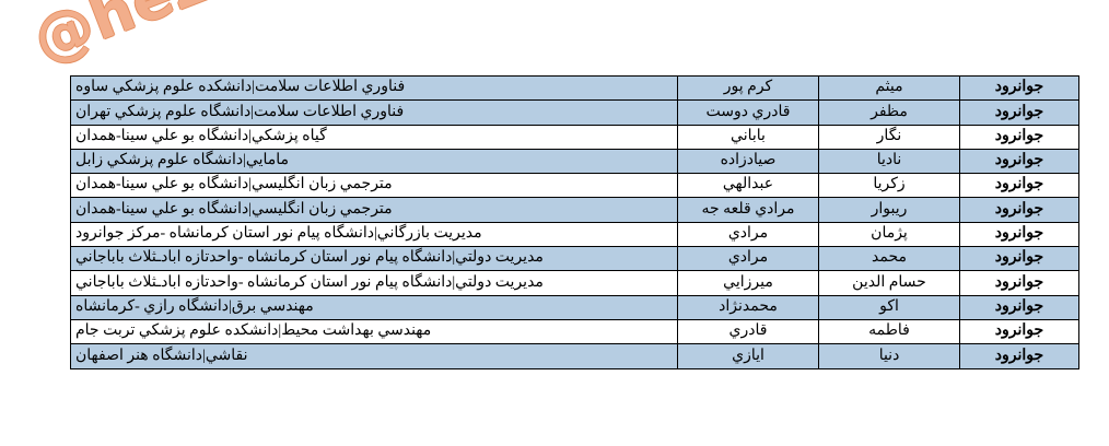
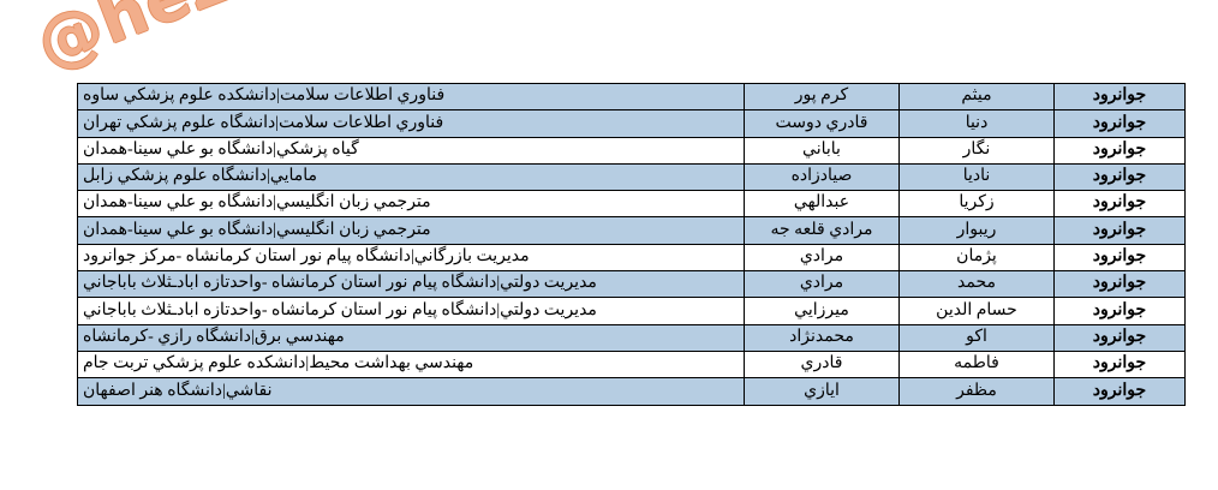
  جوانرود	میثم	کرم پور	فناوري اطلاعات سلامت|دانشکده علوم پزشکي ساوه
- جوانرود	مظفر	قادري دوست	فناوري اطلاعات سلامت|دانشگاه علوم پزشکي تهران
+ جوانرود	دنيا	قادري دوست	فناوري اطلاعات سلامت|دانشگاه علوم پزشکي تهران
  جوانرود	نگار	باباني	گياه پزشکي|دانشگاه بو علي سينا-همدان
  جوانرود	ناديا	صيادزاده	مامايي|دانشگاه علوم پزشکي زابل
  جوانرود	زکريا	عبدالهي	مترجمي زبان انگليسي|دانشگاه بو علي سينا-همدان
  جوانرود	ريبوار	مرادي قلعه جه	مترجمي زبان انگليسي|دانشگاه بو علي سينا-همدان
  جوانرود	پژمان	مرادي	مديريت بازرگاني|دانشگاه پيام نور استان کرمانشاه -مرکز جوانرود
  جوانرود	محمد	مرادي	مديريت دولتي|دانشگاه پيام نور استان کرمانشاه -واحدتازه ابادـثلاث باباجاني
  جوانرود	حسام الدين	ميرزايي	مديريت دولتي|دانشگاه پيام نور استان کرمانشاه -واحدتازه ابادـثلاث باباجاني
  جوانرود	اکو	محمدنژاد	مهندسي برق|دانشگاه رازي -کرمانشاه
  جوانرود	فاطمه	قادري	مهندسي بهداشت محيط|دانشکده علوم پزشکي تربت جام
- جوانرود	دنيا	ايازي	نقاشي|دانشگاه هنر اصفهان
+ جوانرود	مظفر	ايازي	نقاشي|دانشگاه هنر اصفهان
